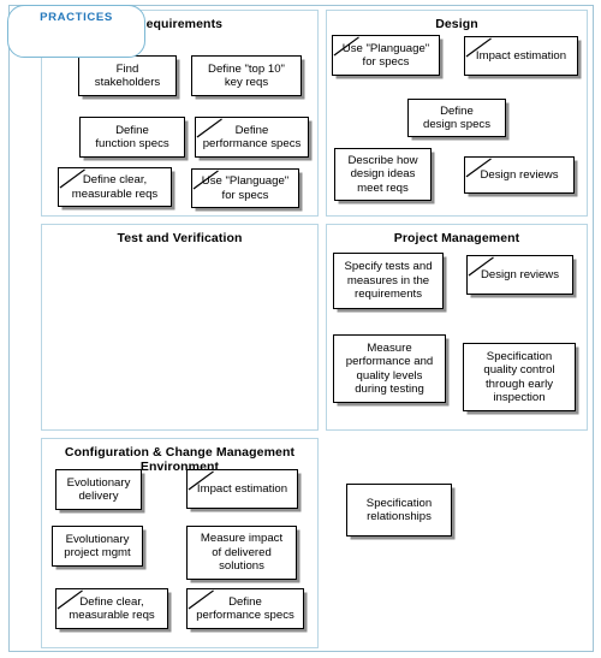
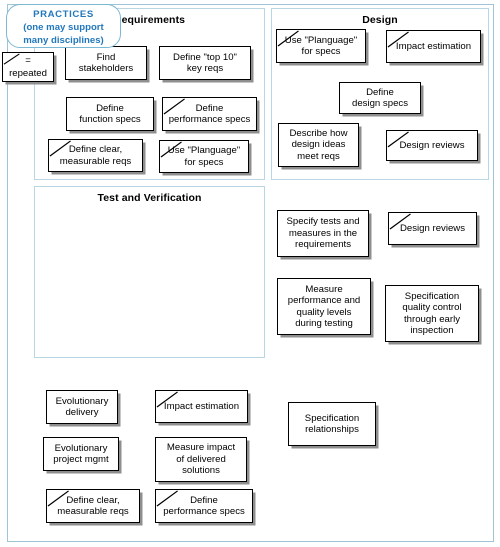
  equirements
  Design
  Test and Verification
- Project Management
- Configuration & Change Management
- Environment
  Find stakeholders
  Define "top 10"
  key reqs
  Define
  function specs
  Define
  performance specs
  Define clear,
  measurable reqs
  Use "Planguage"
  for specs
  Use "Planguage"
  for specs
  Impact estimation
  Define
  design specs
  Describe how
  design ideas
  meet reqs
  Design reviews
  Specify tests and
  measures in the
  requirements
  Design reviews
  Measure
  performance and
  quality levels
  during testing
  Specification
  quality control
  through early
  inspection
  Evolutionary
  delivery
  Impact estimation
  Evolutionary
  project mgmt
  Measure impact
  of delivered
  solutions
  Define clear,
  measurable reqs
  Define
  performance specs
  Specification
  relationships
  PRACTICES
+ (one may support
+ many disciplines)
+ =
+ repeated
